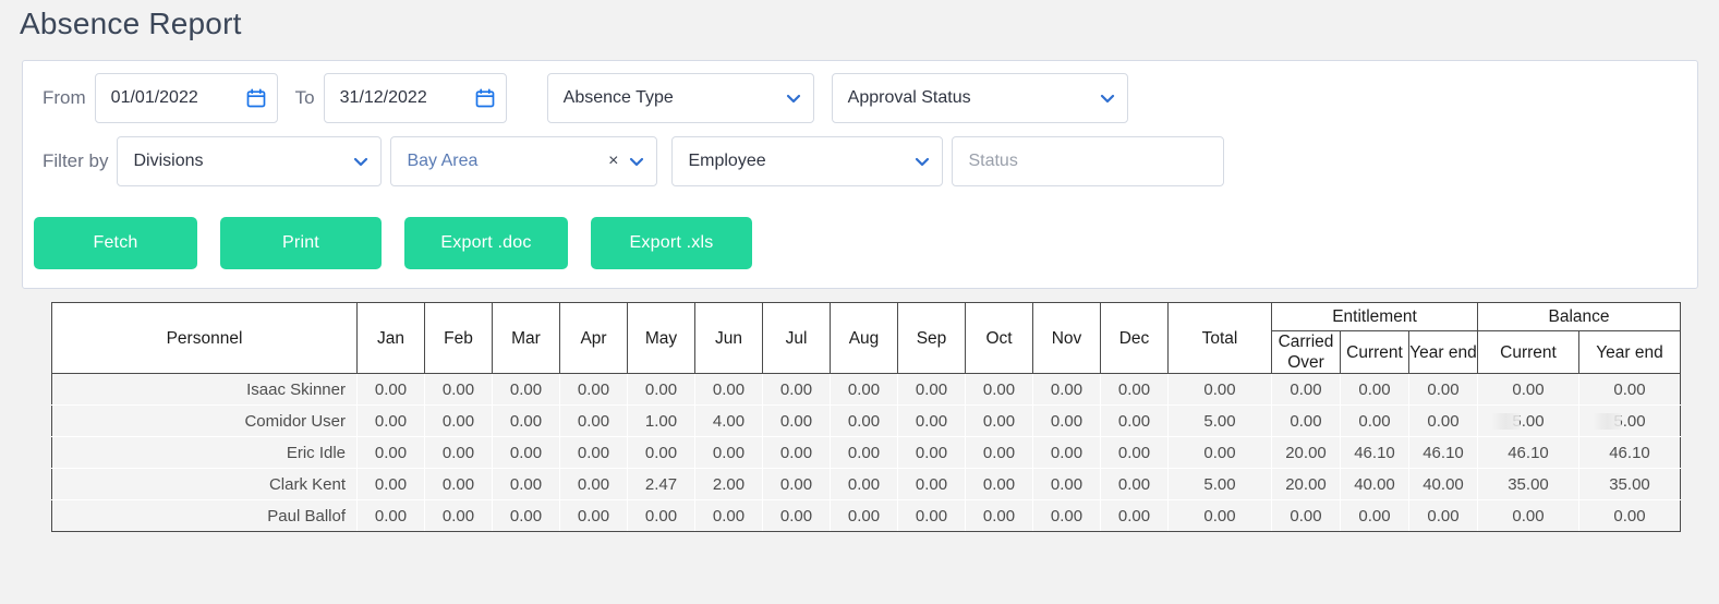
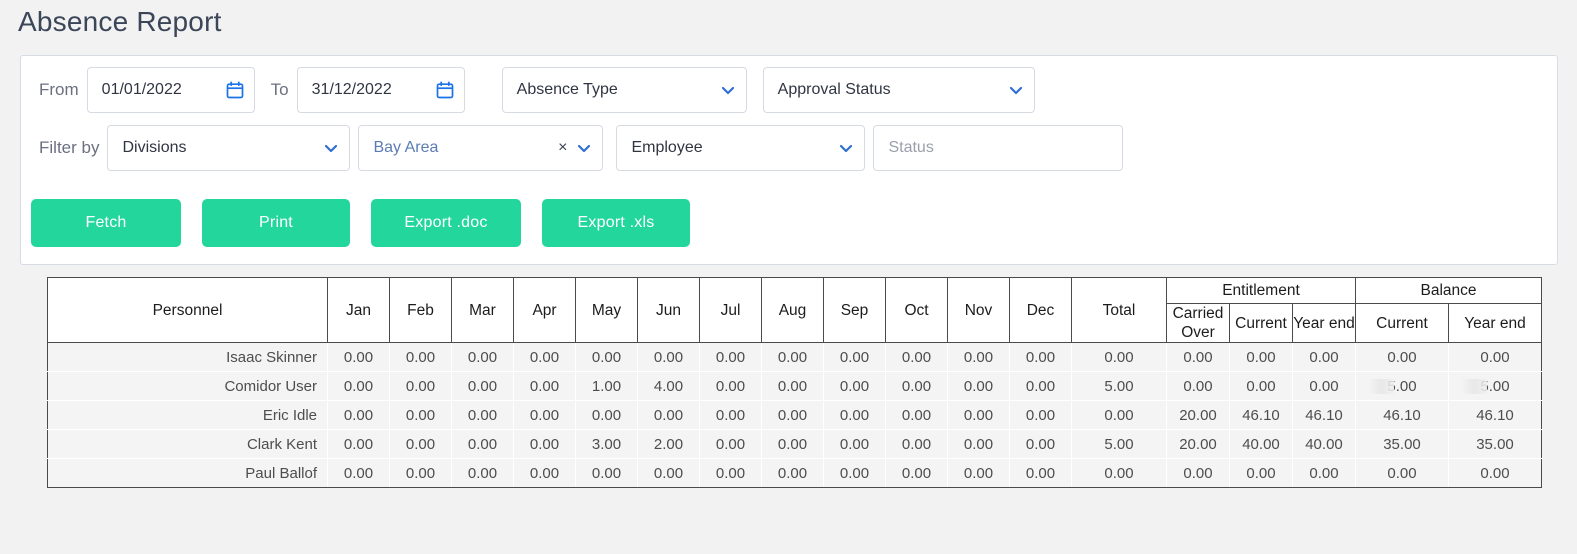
  Absence Report
  From
  01/01/2022
  To
  31/12/2022
  Absence Type
  Approval Status
  Filter by
  Divisions
  Bay Area
  ×
  Employee
  Status
  Fetch
  Print
  Export .doc
  Export .xls
  Personnel	Jan	Feb	Mar	Apr	May	Jun	Jul	Aug	Sep	Oct	Nov	Dec	Total	Entitlement	Balance
  Carried Over	Current	Year end	Current	Year end
  Isaac Skinner	0.00	0.00	0.00	0.00	0.00	0.00	0.00	0.00	0.00	0.00	0.00	0.00	0.00	0.00	0.00	0.00	0.00	0.00
  Comidor User	0.00	0.00	0.00	0.00	1.00	4.00	0.00	0.00	0.00	0.00	0.00	0.00	5.00	0.00	0.00	0.00	5.00	5.00
  Eric Idle	0.00	0.00	0.00	0.00	0.00	0.00	0.00	0.00	0.00	0.00	0.00	0.00	0.00	20.00	46.10	46.10	46.10	46.10
- Clark Kent	0.00	0.00	0.00	0.00	2.47	2.00	0.00	0.00	0.00	0.00	0.00	0.00	5.00	20.00	40.00	40.00	35.00	35.00
+ Clark Kent	0.00	0.00	0.00	0.00	3.00	2.00	0.00	0.00	0.00	0.00	0.00	0.00	5.00	20.00	40.00	40.00	35.00	35.00
  Paul Ballof	0.00	0.00	0.00	0.00	0.00	0.00	0.00	0.00	0.00	0.00	0.00	0.00	0.00	0.00	0.00	0.00	0.00	0.00
